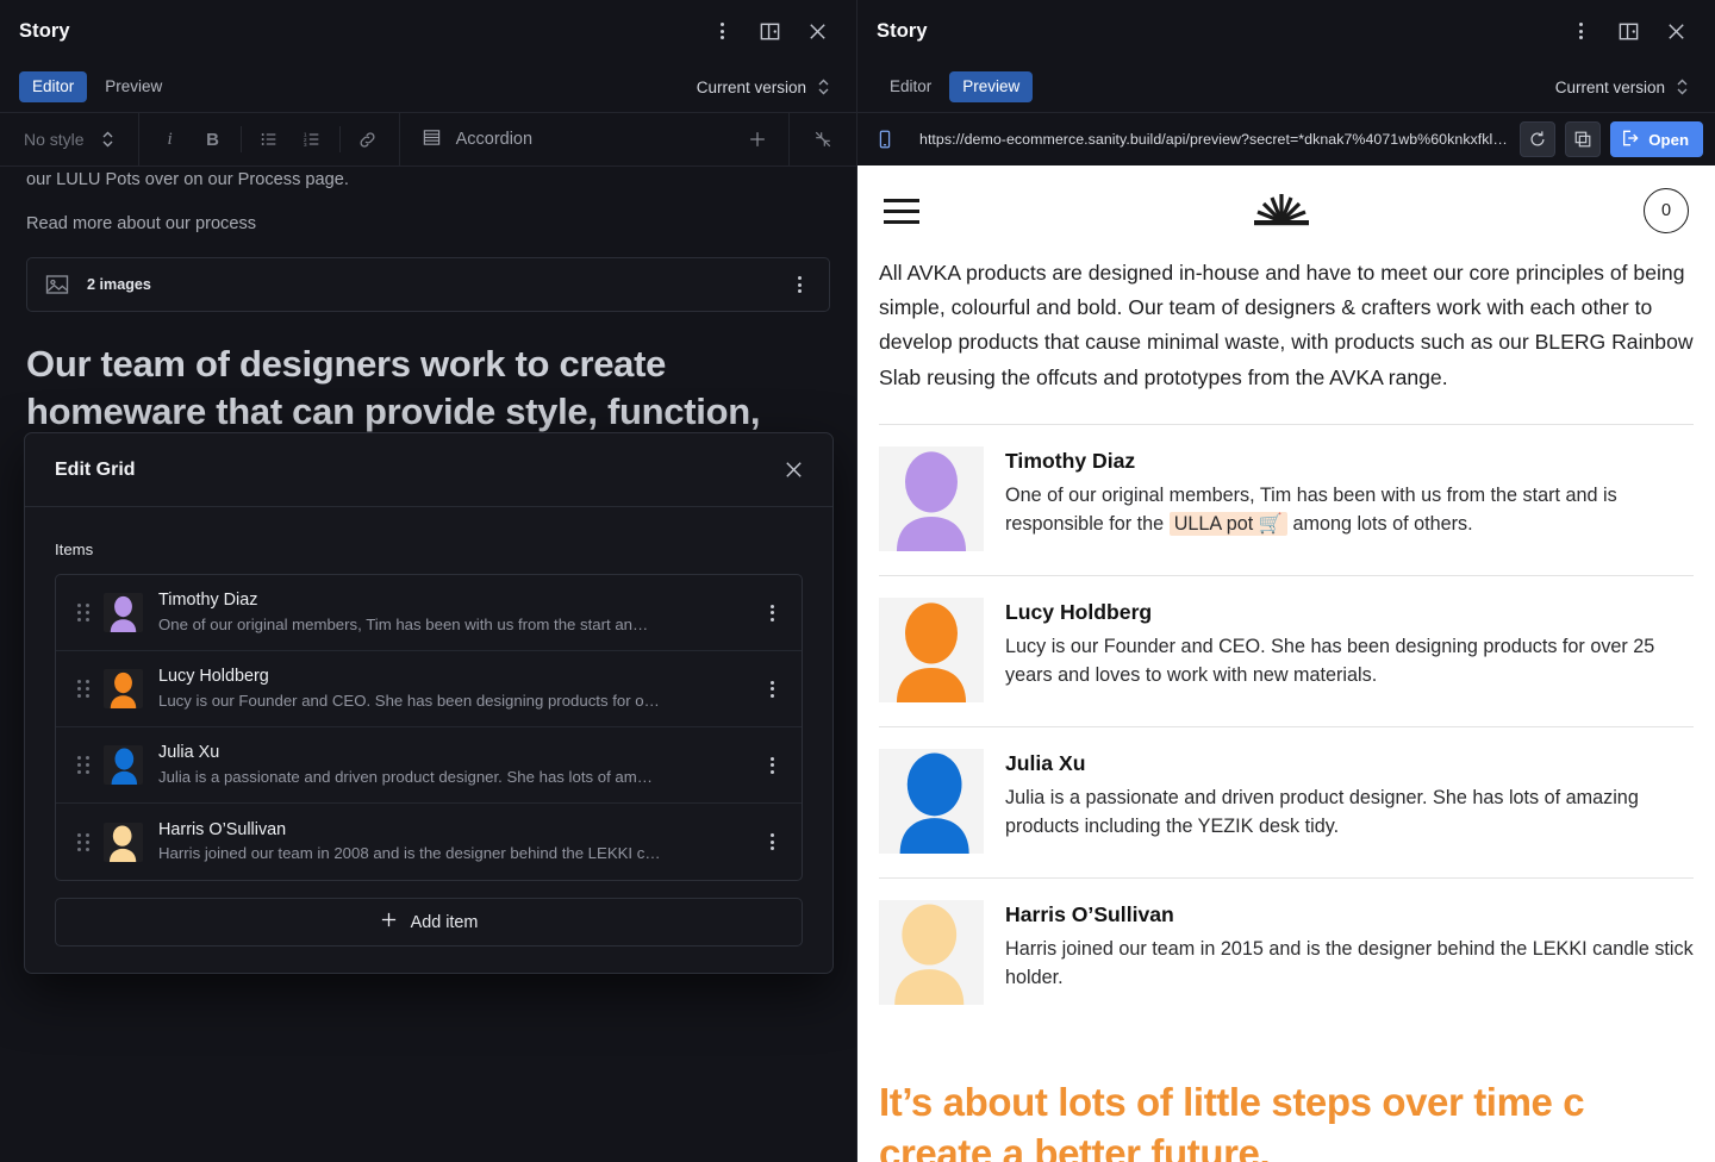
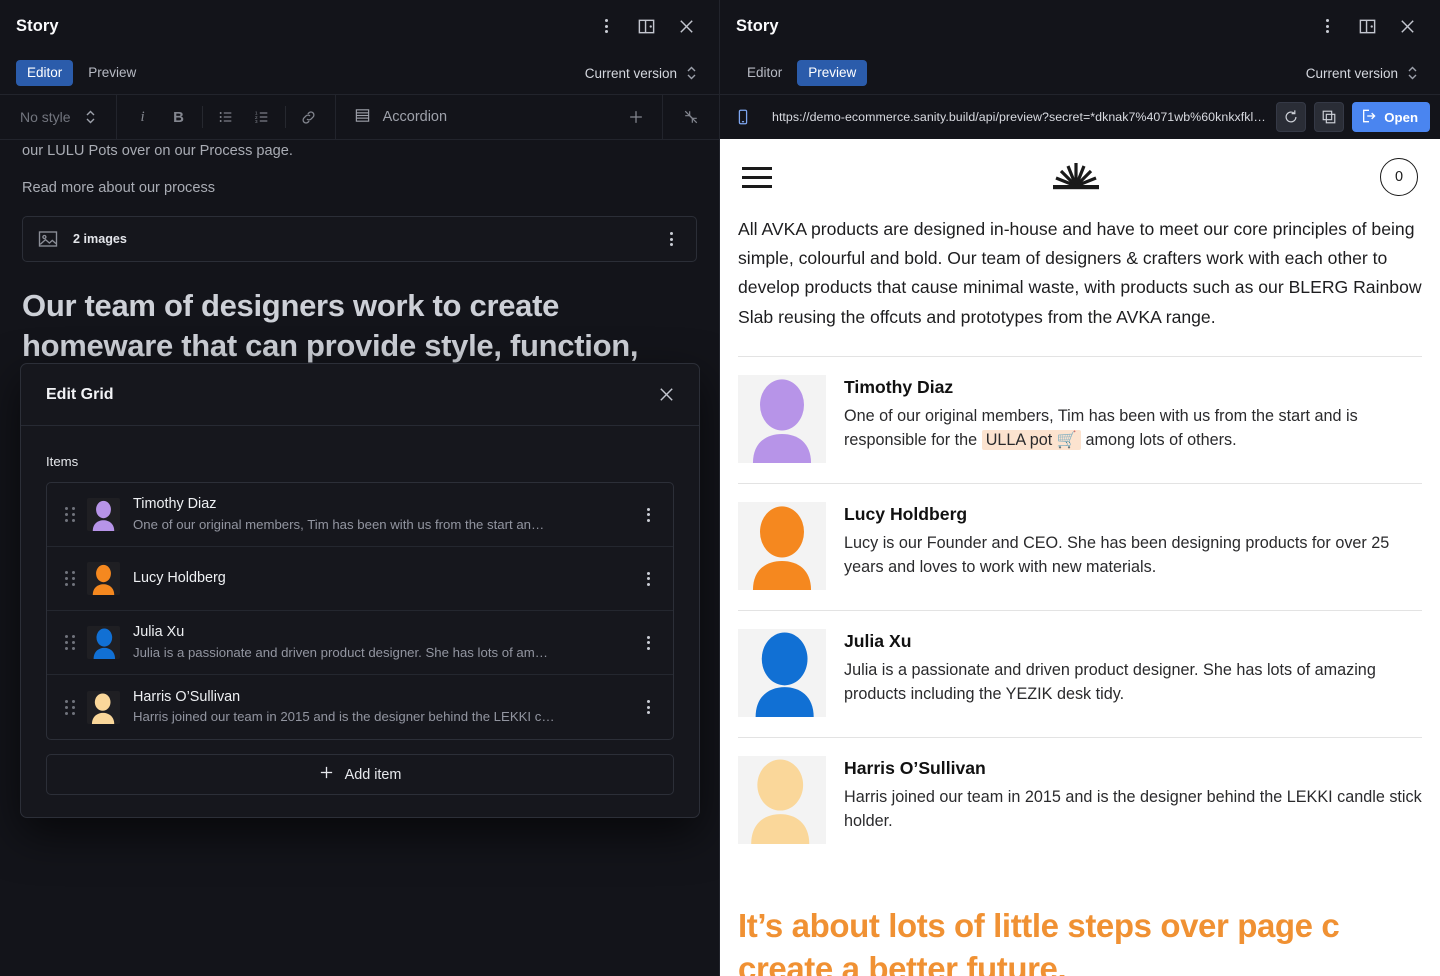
  Story
  Editor
  Preview
  Current version
  No style
  i
  B
  Accordion
  our LULU Pots over on our Process page.
  Read more about our process
  2 images
  Our team of designers work to create homeware that can provide style, function,
  Edit Grid
  Items
  Timothy Diaz
  One of our original members, Tim has been with us from the start an…
  Lucy Holdberg
- Lucy is our Founder and CEO. She has been designing products for o…
  Julia Xu
  Julia is a passionate and driven product designer. She has lots of am…
  Harris O’Sullivan
- Harris joined our team in 2008 and is the designer behind the LEKKI c…
+ Harris joined our team in 2015 and is the designer behind the LEKKI c…
  Add item
  Story
  Editor
  Preview
  Current version
  https://demo-ecommerce.sanity.build/api/preview?secret=*dknak7%4071wb%60knkxfklQk
  Open
  0
  All AVKA products are designed in-house and have to meet our core principles of being simple, colourful and bold. Our team of designers & crafters work with each other to develop products that cause minimal waste, with products such as our BLERG Rainbow Slab reusing the offcuts and prototypes from the AVKA range.
  Timothy Diaz
  One of our original members, Tim has been with us from the start and is responsible for the ULLA pot 🛒 among lots of others.
  Lucy Holdberg
  Lucy is our Founder and CEO. She has been designing products for over 25 years and loves to work with new materials.
  Julia Xu
  Julia is a passionate and driven product designer. She has lots of amazing products including the YEZIK desk tidy.
  Harris O’Sullivan
  Harris joined our team in 2015 and is the designer behind the LEKKI candle stick holder.
- It’s about lots of little steps over time c
+ It’s about lots of little steps over page c
  create a better future.
